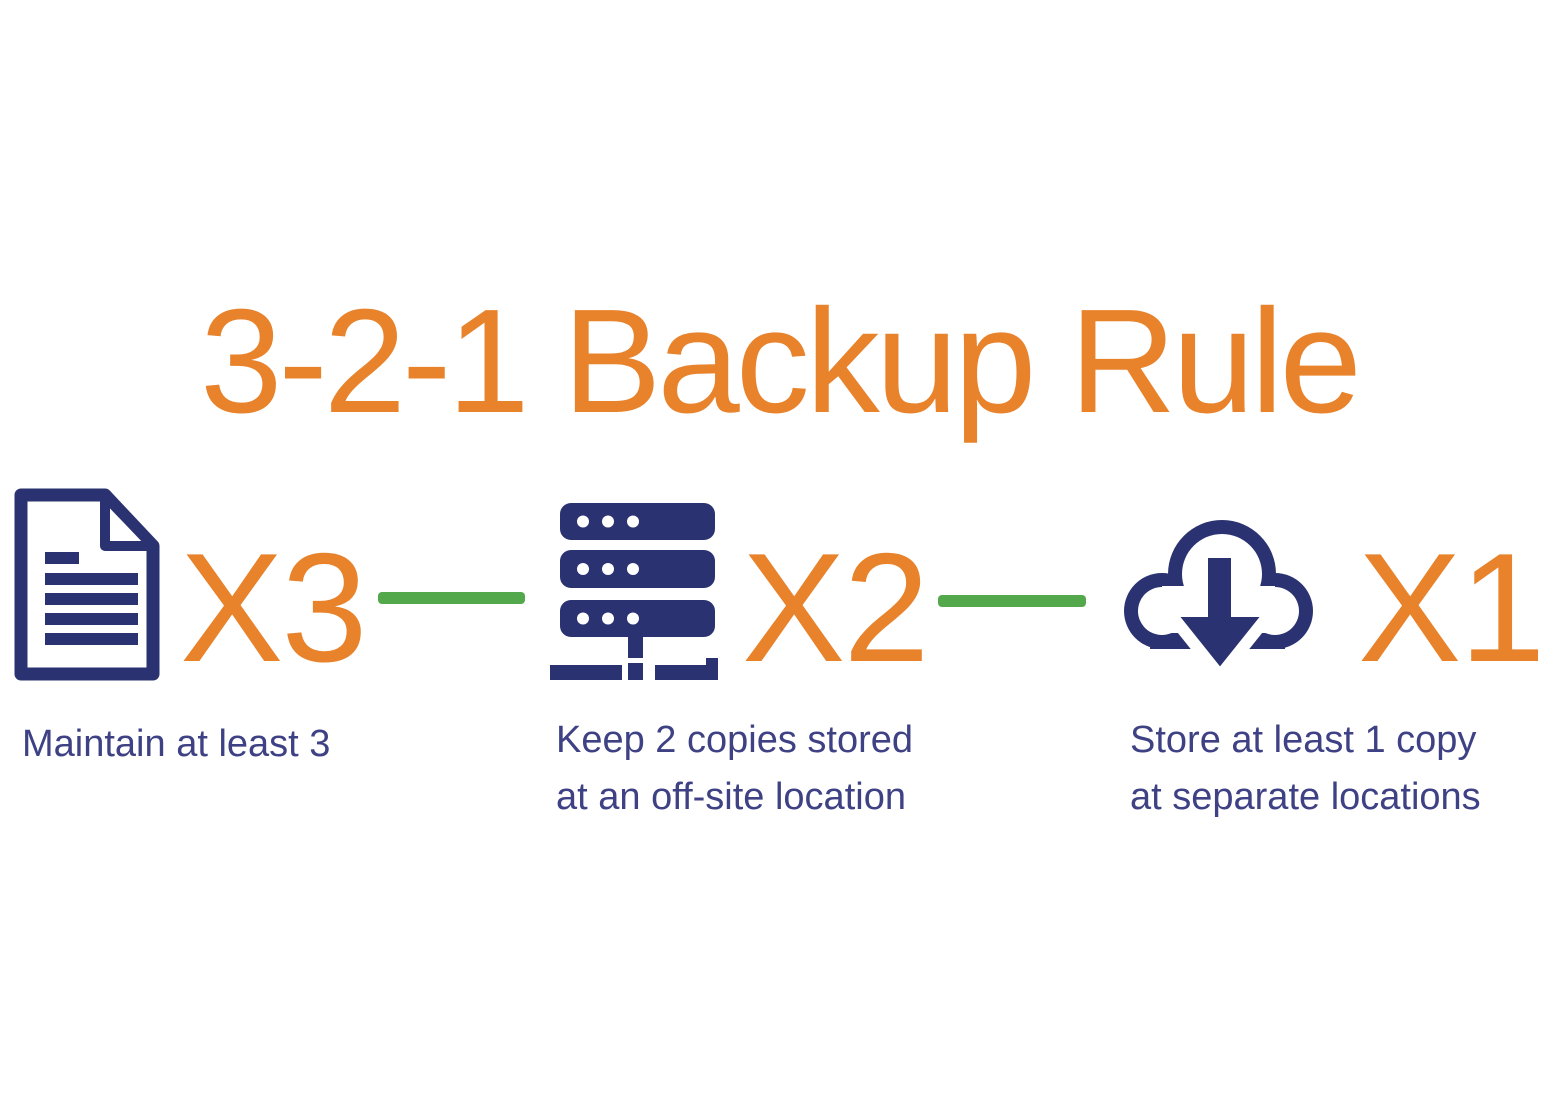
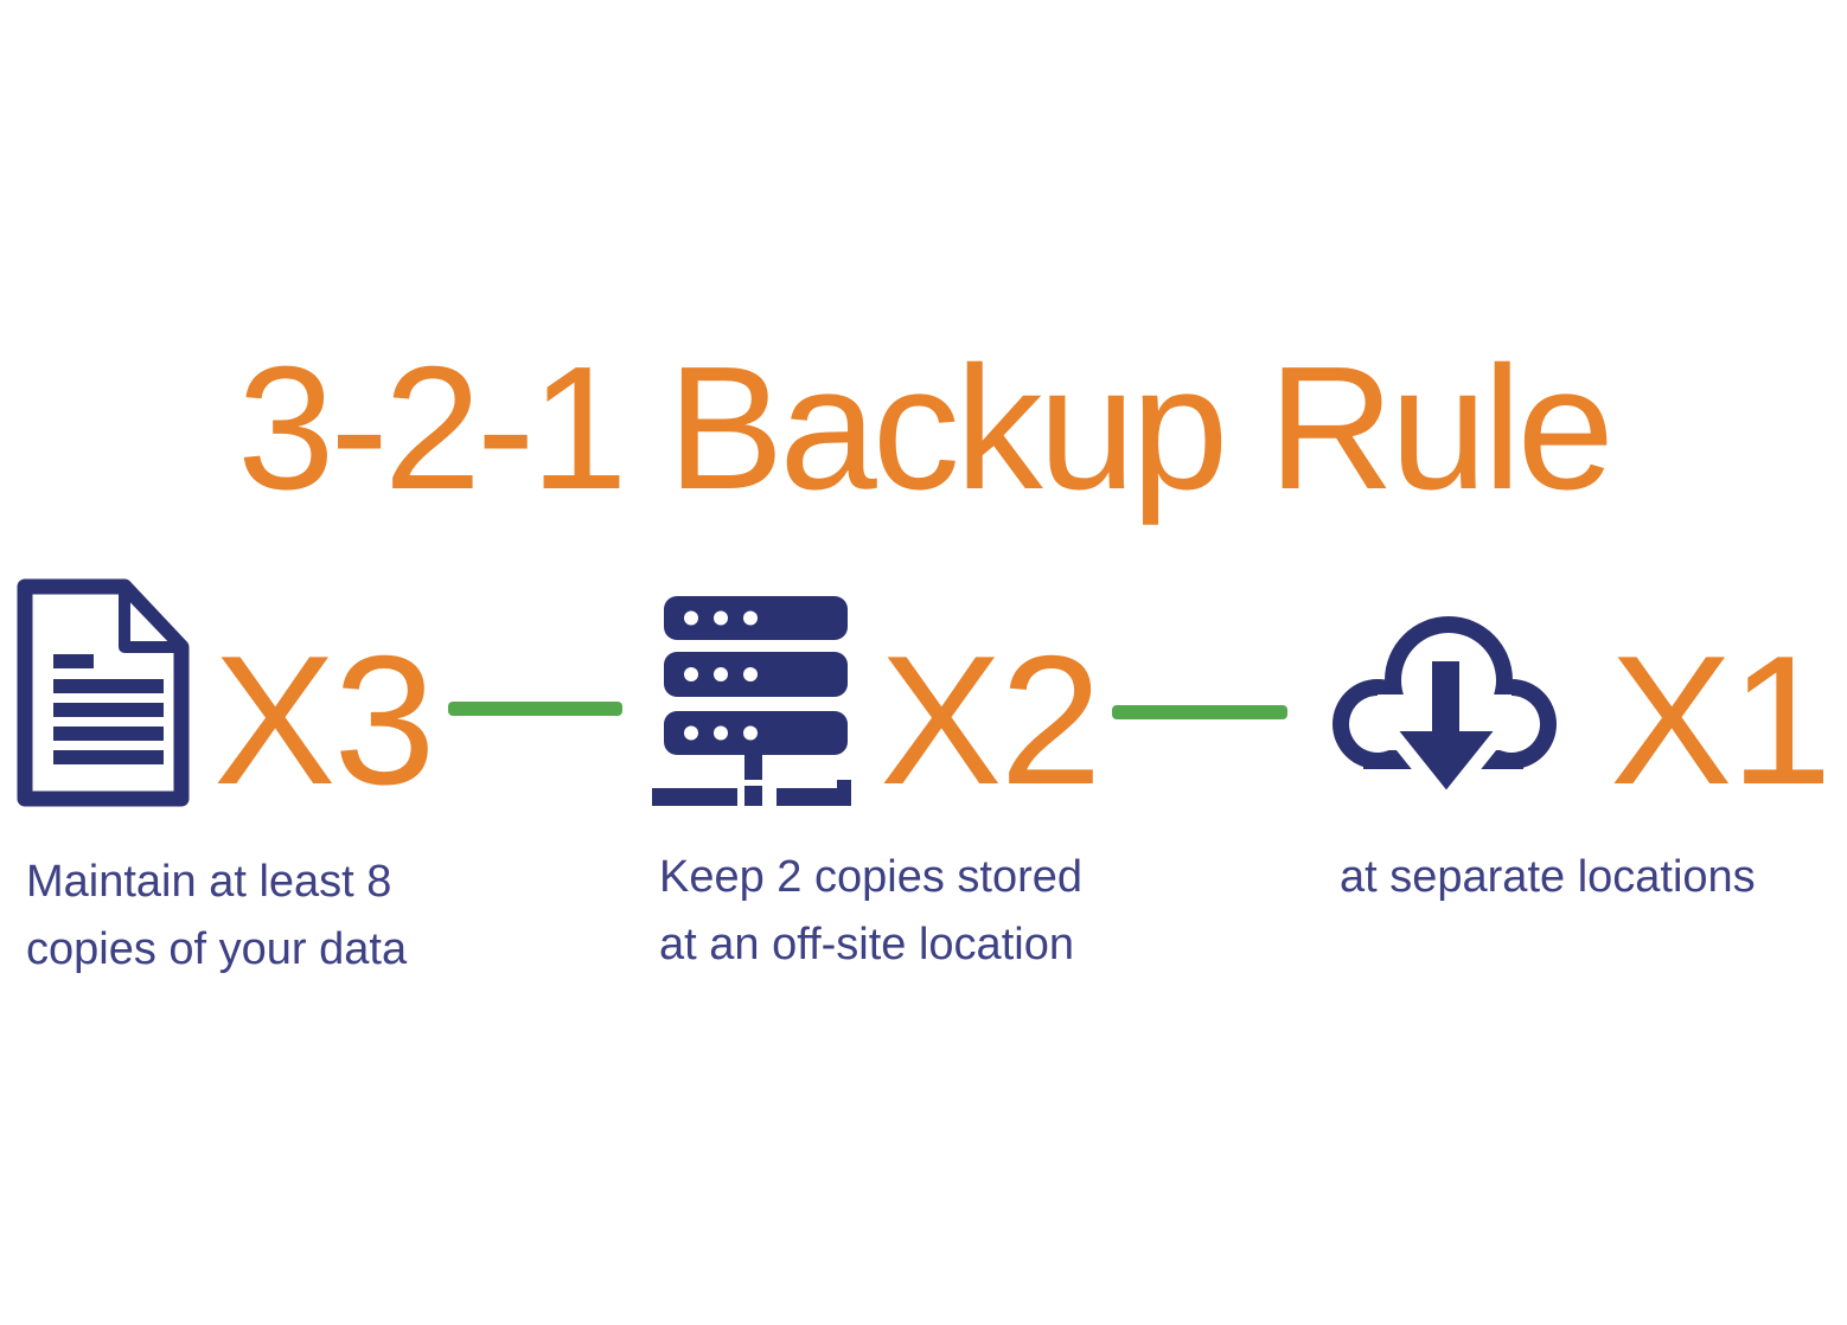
  3-2-1 Backup Rule
  X3
  X2
  X1
- Maintain at least 3
+ Maintain at least 8
+ copies of your data
  Keep 2 copies stored
  at an off-site location
- Store at least 1 copy
  at separate locations
